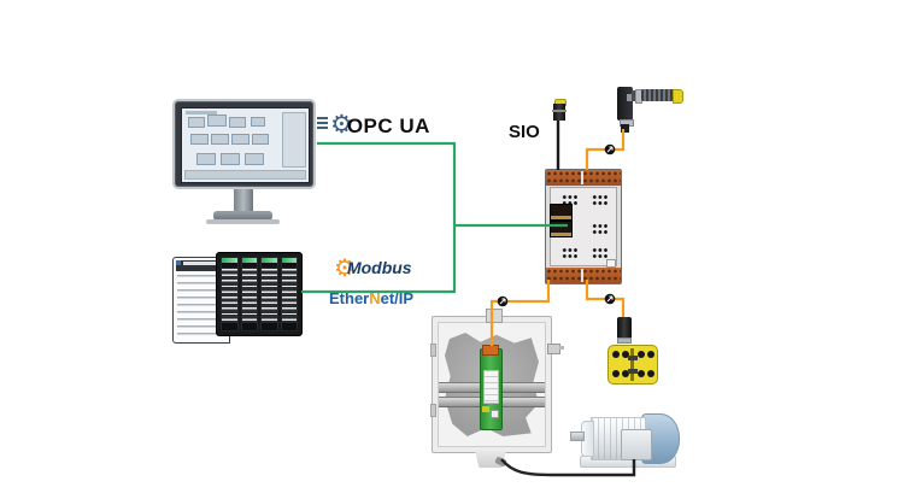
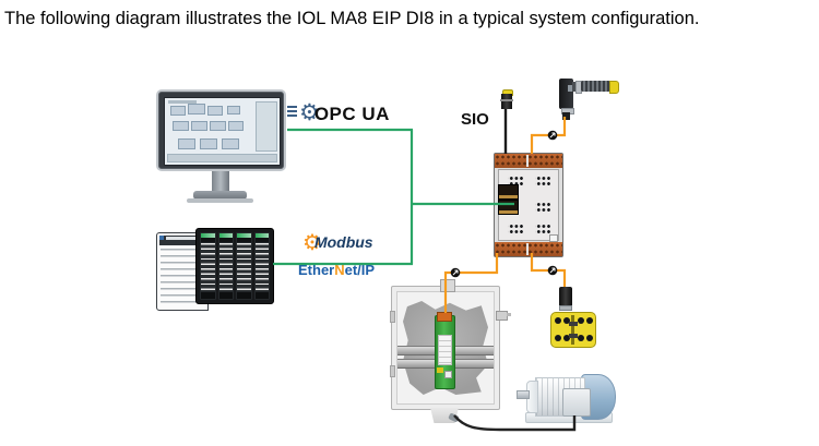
+ The following diagram illustrates the IOL MA8 EIP DI8 in a typical system configuration.
  ⚙OPC UA
  ⚙Modbus
  EtherNet/IP
  SIO
